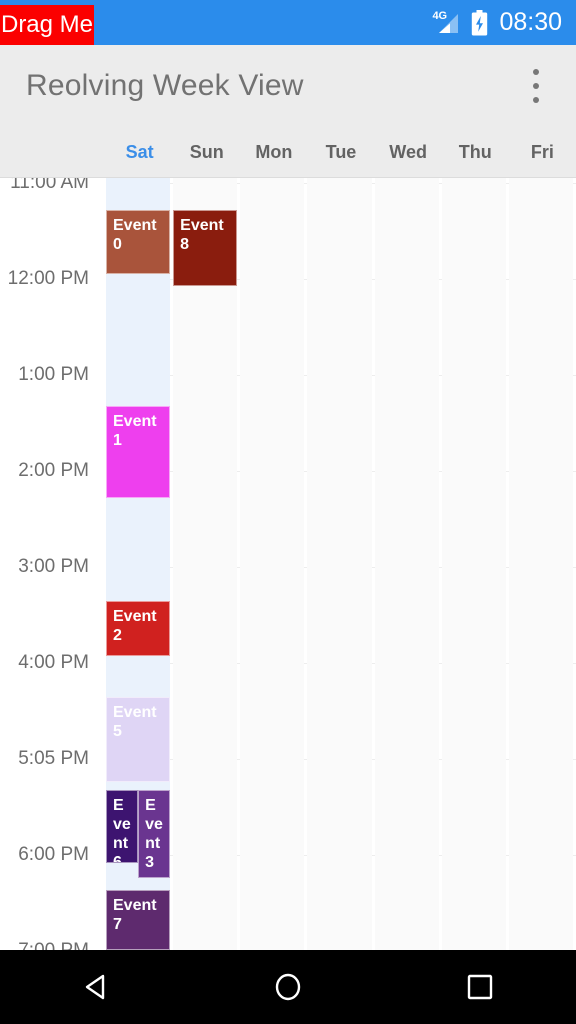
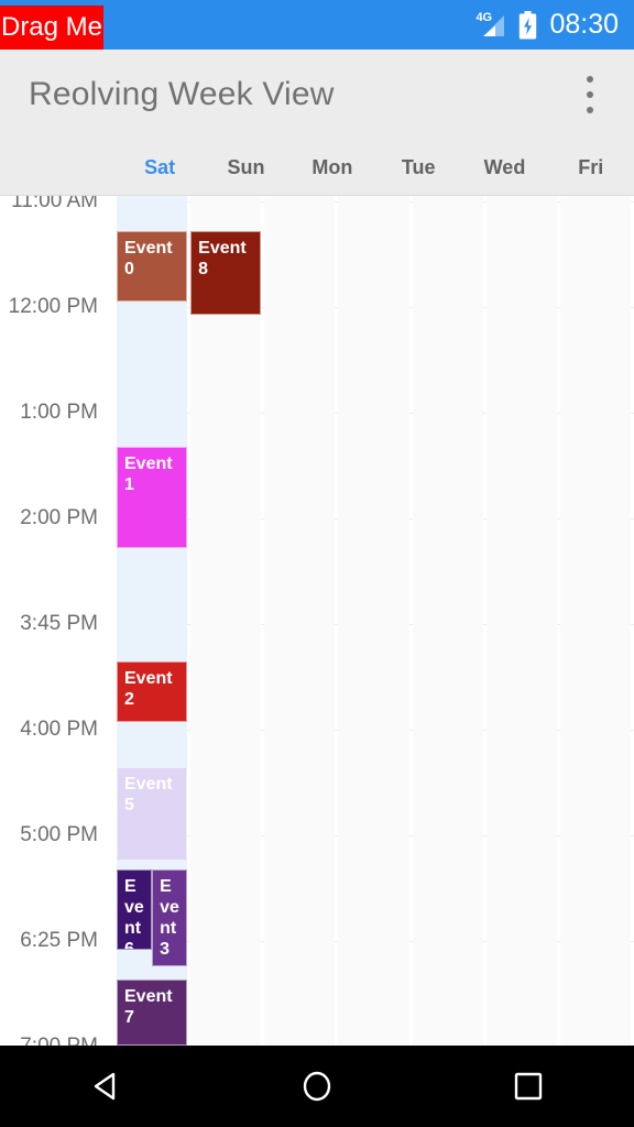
  4G
  08:30
  Reolving Week View
  Sat
  Sun
  Mon
  Tue
  Wed
- Thu
  Fri
  Drag Me
  11:00 AM
  12:00 PM
  1:00 PM
  2:00 PM
- 3:00 PM
+ 3:45 PM
  4:00 PM
- 5:05 PM
+ 5:00 PM
- 6:00 PM
+ 6:25 PM
  Event 0
  Event 8
  Event 1
  Event 2
  Event 5
  Event 6
  Event 3
  Event 7
